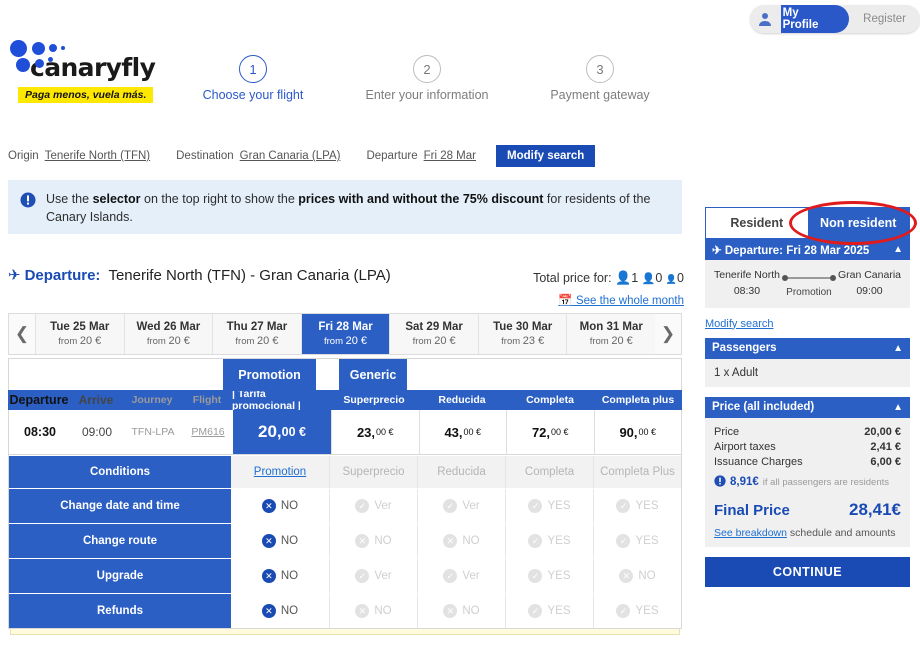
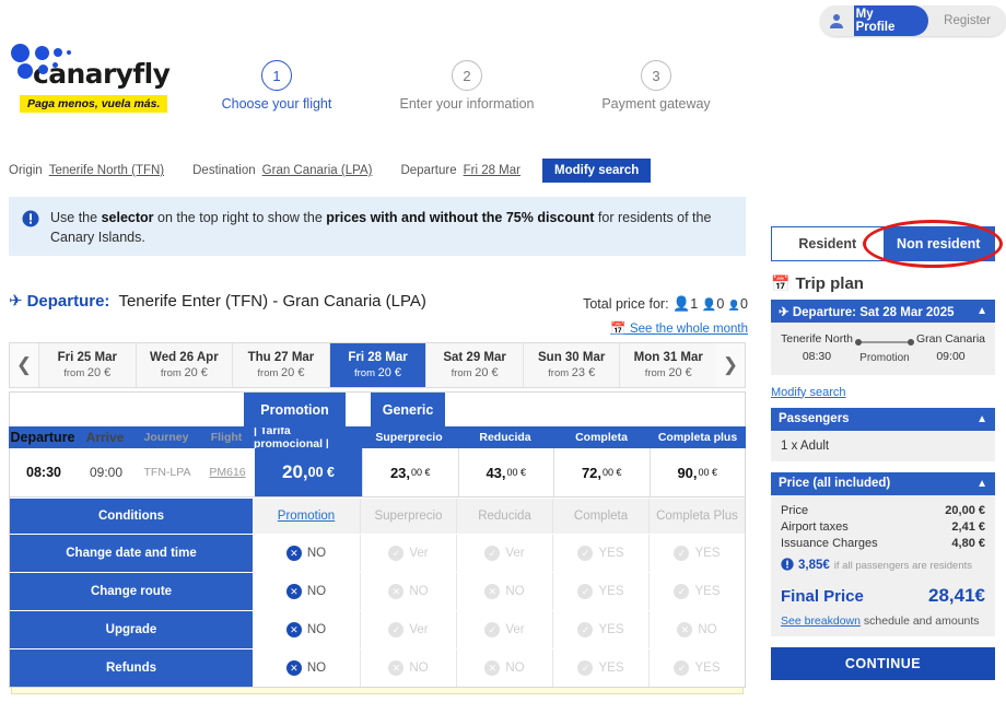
  My Profile
  Register
  anaryfly
  Paga menos, vuela más.
  1
  Choose your flight
  2
  Enter your information
  3
  Payment gateway
  Origin
  Tenerife North (TFN)
  Destination
  Gran Canaria (LPA)
  Departure
  Fri 28 Mar
  Modify search
  Use the selector on the top right to show the prices with and without the 75% discount for residents of the Canary Islands.
  ✈
  Departure:
- Tenerife North (TFN) - Gran Canaria (LPA)
+ Tenerife Enter (TFN) - Gran Canaria (LPA)
  Total price for: 👤1 👤0 👤0
  📅 See the whole month
  ❮
- Tue 25 Mar
+ Fri 25 Mar
  from 20 €
- Wed 26 Mar
+ Wed 26 Apr
  from 20 €
  Thu 27 Mar
  from 20 €
  Fri 28 Mar
  from 20 €
  Sat 29 Mar
  from 20 €
- Tue 30 Mar
+ Sun 30 Mar
  from 23 €
  Mon 31 Mar
  from 20 €
  ❯
  Promotion
  Generic
  Departure
  Arrive
  Journey
  Flight
  | Tarifa promocional |
  Superprecio
  Reducida
  Completa
  Completa plus
  08:30
  09:00
  TFN-LPA
  PM616
  20,
  00 €
  23,
  00 €
  43,
  00 €
  72,
  00 €
  90,
  00 €
  Conditions
  Promotion
  Superprecio
  Reducida
  Completa
  Completa Plus
  Change date and time
  ✕
  NO
  Ver
  Ver
  ✓
  YES
  ✓
  YES
  Change route
  ✕
  NO
  ✕
  NO
  ✕
  NO
  ✓
  YES
  ✓
  YES
  Upgrade
  ✕
  NO
  Ver
  Ver
  ✓
  YES
  ✕
  NO
  Refunds
  ✕
  NO
  ✕
  NO
  ✕
  NO
  ✓
  YES
  ✓
  YES
  Resident
  Non resident
+ 📅
+ Trip plan
- ✈ Departure: Fri 28 Mar 2025
+ ✈ Departure: Sat 28 Mar 2025
  ▲
  Tenerife North
  08:30
  Promotion
  Gran Canaria
  09:00
  Modify search
  Passengers
  ▲
  1 x Adult
  Price (all included)
  ▲
  Price
  20,00 €
  Airport taxes
  2,41 €
  Issuance Charges
- 6,00 €
+ 4,80 €
- 8,91€
+ 3,85€
  if all passengers are residents
  Final Price
  28,41€
  See breakdown schedule and amounts
  CONTINUE
